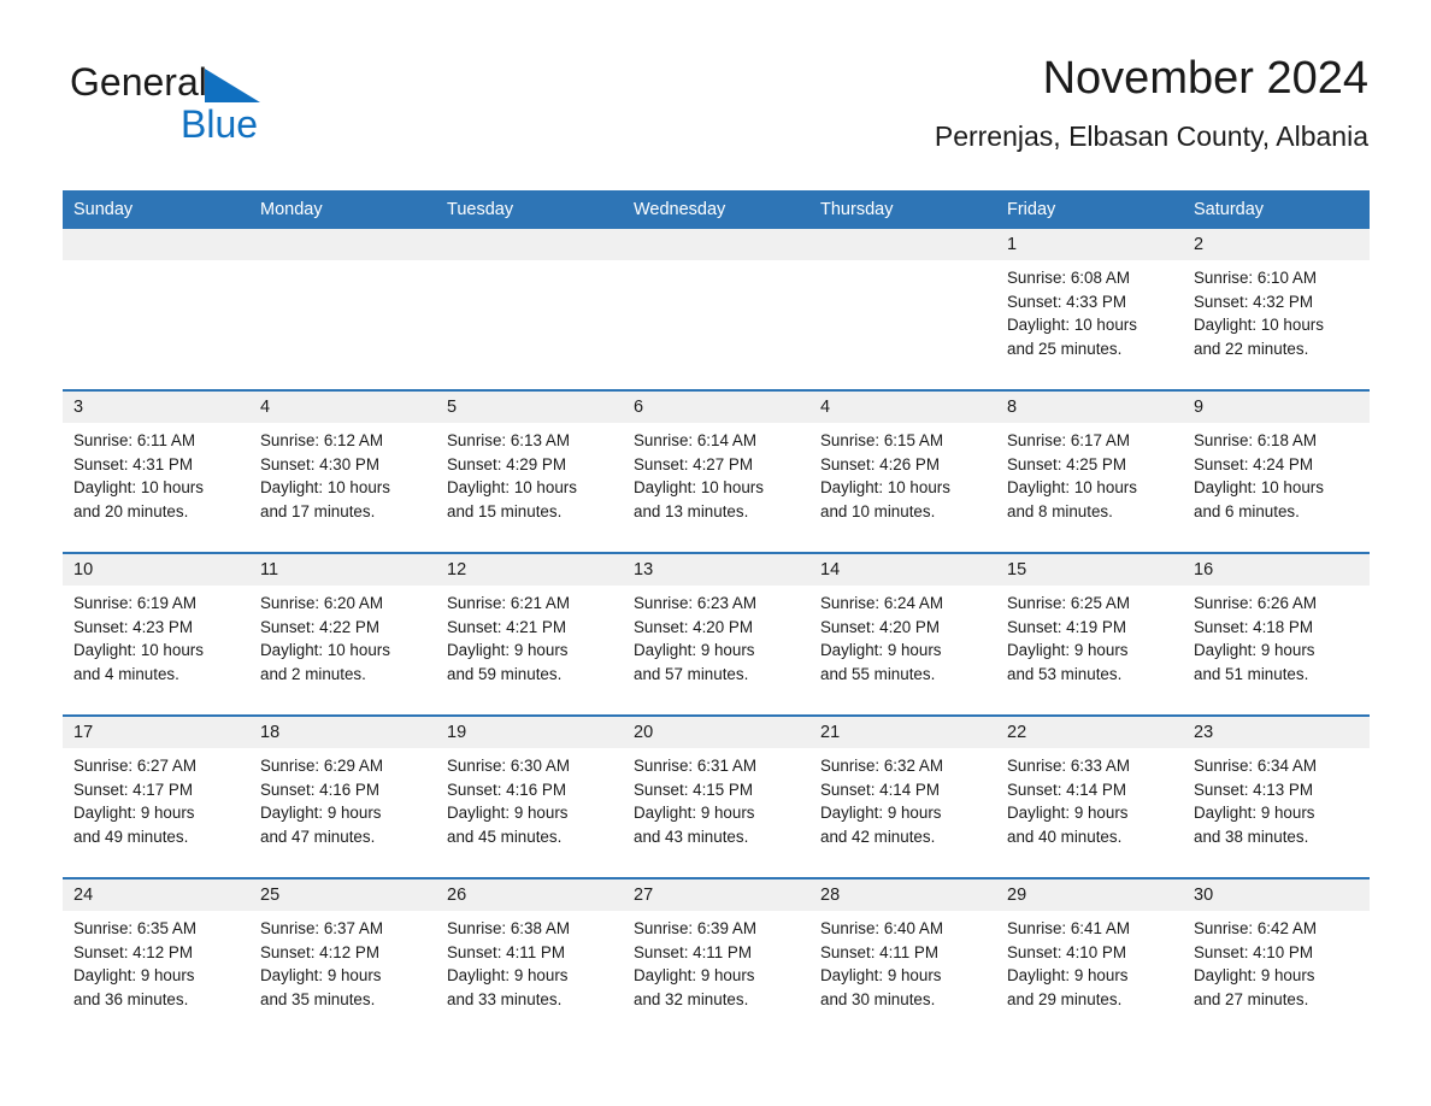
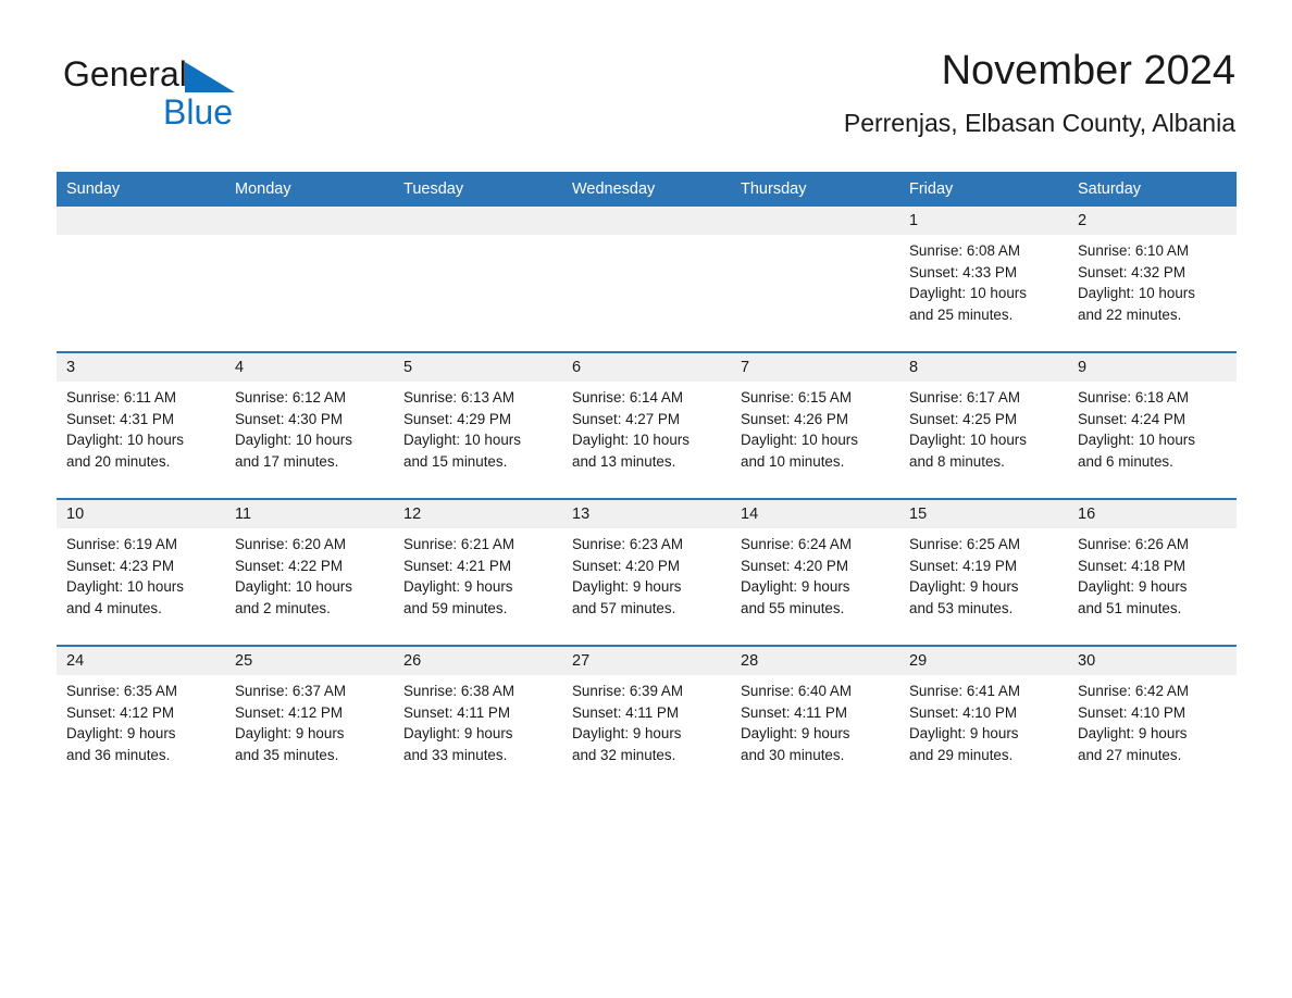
  General
  Blue
  November 2024
  Perrenjas, Elbasan County, Albania
  Sunday	Monday	Tuesday	Wednesday	Thursday	Friday	Saturday
  					1Sunrise: 6:08 AMSunset: 4:33 PMDaylight: 10 hoursand 25 minutes.	2Sunrise: 6:10 AMSunset: 4:32 PMDaylight: 10 hoursand 22 minutes.
- 3Sunrise: 6:11 AMSunset: 4:31 PMDaylight: 10 hoursand 20 minutes.	4Sunrise: 6:12 AMSunset: 4:30 PMDaylight: 10 hoursand 17 minutes.	5Sunrise: 6:13 AMSunset: 4:29 PMDaylight: 10 hoursand 15 minutes.	6Sunrise: 6:14 AMSunset: 4:27 PMDaylight: 10 hoursand 13 minutes.	4Sunrise: 6:15 AMSunset: 4:26 PMDaylight: 10 hoursand 10 minutes.	8Sunrise: 6:17 AMSunset: 4:25 PMDaylight: 10 hoursand 8 minutes.	9Sunrise: 6:18 AMSunset: 4:24 PMDaylight: 10 hoursand 6 minutes.
+ 3Sunrise: 6:11 AMSunset: 4:31 PMDaylight: 10 hoursand 20 minutes.	4Sunrise: 6:12 AMSunset: 4:30 PMDaylight: 10 hoursand 17 minutes.	5Sunrise: 6:13 AMSunset: 4:29 PMDaylight: 10 hoursand 15 minutes.	6Sunrise: 6:14 AMSunset: 4:27 PMDaylight: 10 hoursand 13 minutes.	7Sunrise: 6:15 AMSunset: 4:26 PMDaylight: 10 hoursand 10 minutes.	8Sunrise: 6:17 AMSunset: 4:25 PMDaylight: 10 hoursand 8 minutes.	9Sunrise: 6:18 AMSunset: 4:24 PMDaylight: 10 hoursand 6 minutes.
  10Sunrise: 6:19 AMSunset: 4:23 PMDaylight: 10 hoursand 4 minutes.	11Sunrise: 6:20 AMSunset: 4:22 PMDaylight: 10 hoursand 2 minutes.	12Sunrise: 6:21 AMSunset: 4:21 PMDaylight: 9 hoursand 59 minutes.	13Sunrise: 6:23 AMSunset: 4:20 PMDaylight: 9 hoursand 57 minutes.	14Sunrise: 6:24 AMSunset: 4:20 PMDaylight: 9 hoursand 55 minutes.	15Sunrise: 6:25 AMSunset: 4:19 PMDaylight: 9 hoursand 53 minutes.	16Sunrise: 6:26 AMSunset: 4:18 PMDaylight: 9 hoursand 51 minutes.
- 17Sunrise: 6:27 AMSunset: 4:17 PMDaylight: 9 hoursand 49 minutes.	18Sunrise: 6:29 AMSunset: 4:16 PMDaylight: 9 hoursand 47 minutes.	19Sunrise: 6:30 AMSunset: 4:16 PMDaylight: 9 hoursand 45 minutes.	20Sunrise: 6:31 AMSunset: 4:15 PMDaylight: 9 hoursand 43 minutes.	21Sunrise: 6:32 AMSunset: 4:14 PMDaylight: 9 hoursand 42 minutes.	22Sunrise: 6:33 AMSunset: 4:14 PMDaylight: 9 hoursand 40 minutes.	23Sunrise: 6:34 AMSunset: 4:13 PMDaylight: 9 hoursand 38 minutes.
  24Sunrise: 6:35 AMSunset: 4:12 PMDaylight: 9 hoursand 36 minutes.	25Sunrise: 6:37 AMSunset: 4:12 PMDaylight: 9 hoursand 35 minutes.	26Sunrise: 6:38 AMSunset: 4:11 PMDaylight: 9 hoursand 33 minutes.	27Sunrise: 6:39 AMSunset: 4:11 PMDaylight: 9 hoursand 32 minutes.	28Sunrise: 6:40 AMSunset: 4:11 PMDaylight: 9 hoursand 30 minutes.	29Sunrise: 6:41 AMSunset: 4:10 PMDaylight: 9 hoursand 29 minutes.	30Sunrise: 6:42 AMSunset: 4:10 PMDaylight: 9 hoursand 27 minutes.
